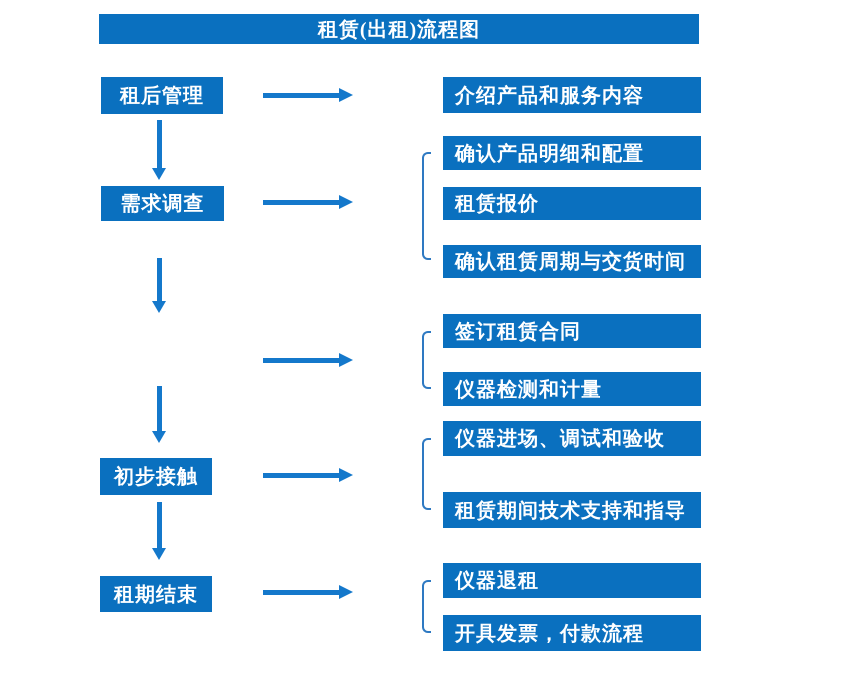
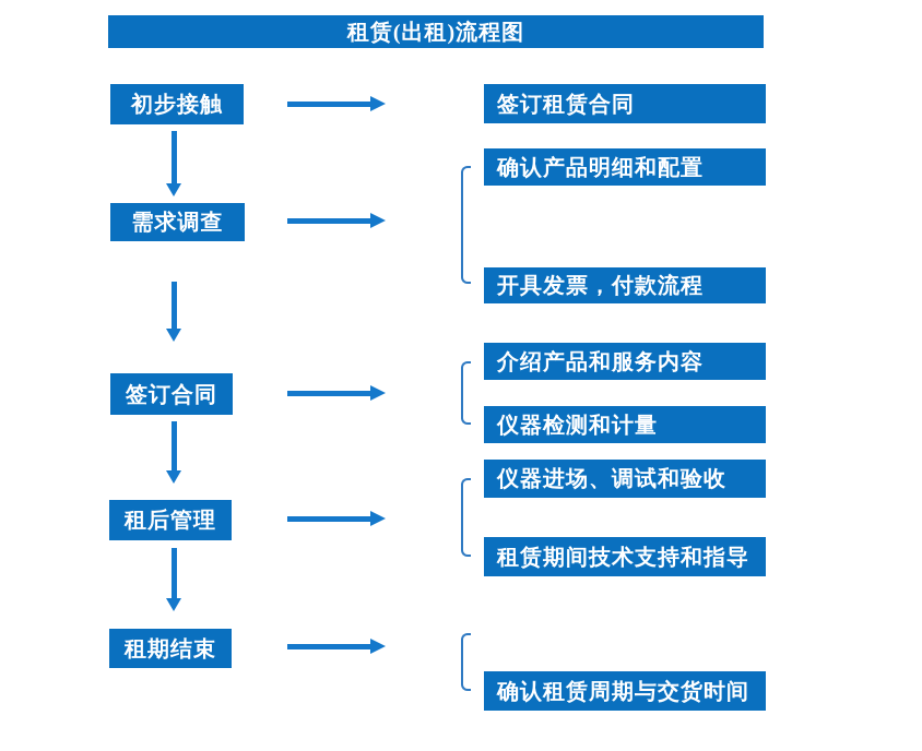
  租赁(出租)流程图
- 租后管理
+ 初步接触
- 介绍产品和服务内容
+ 签订租赁合同
  需求调查
  确认产品明细和配置
- 租赁报价
- 确认租赁周期与交货时间
+ 开具发票，付款流程
+ 签订合同
- 签订租赁合同
+ 介绍产品和服务内容
  仪器检测和计量
- 初步接触
+ 租后管理
  仪器进场、调试和验收
  租赁期间技术支持和指导
  租期结束
- 仪器退租
- 开具发票，付款流程
+ 确认租赁周期与交货时间
